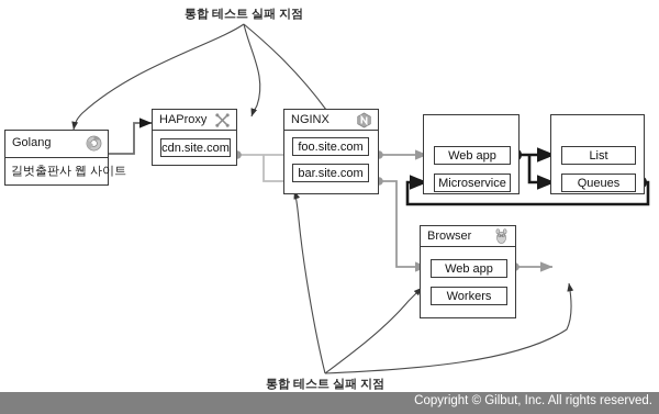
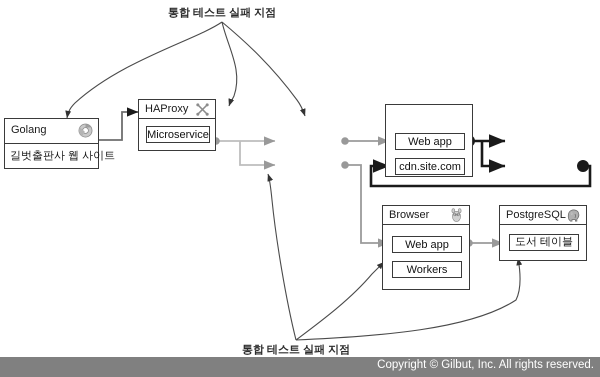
  통합 테스트 실패 지점
  통합 테스트 실패 지점
  Golang
  길벗출판사 웹 사이트
  HAProxy
- cdn.site.com
+ Microservice
- NGINX
- foo.site.com
- bar.site.com
  Web app
- Microservice
+ cdn.site.com
- List
- Queues
  Browser
  Web app
  Workers
+ PostgreSQL
+ 도서 테이블
  Copyright © Gilbut, Inc. All rights reserved.
